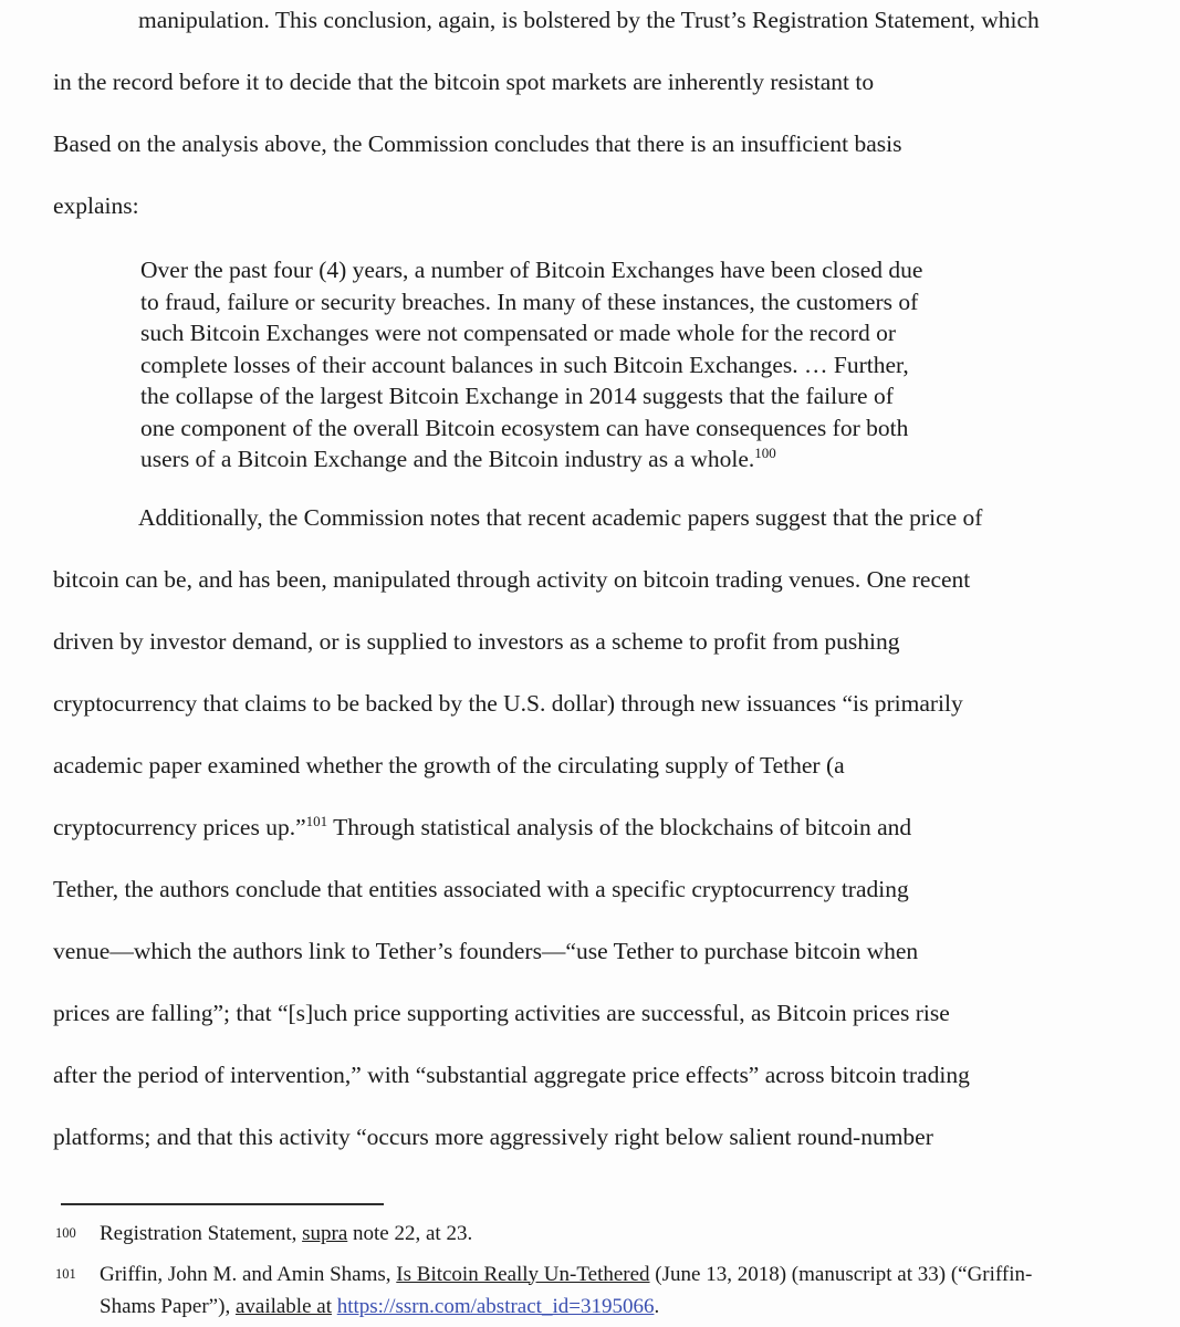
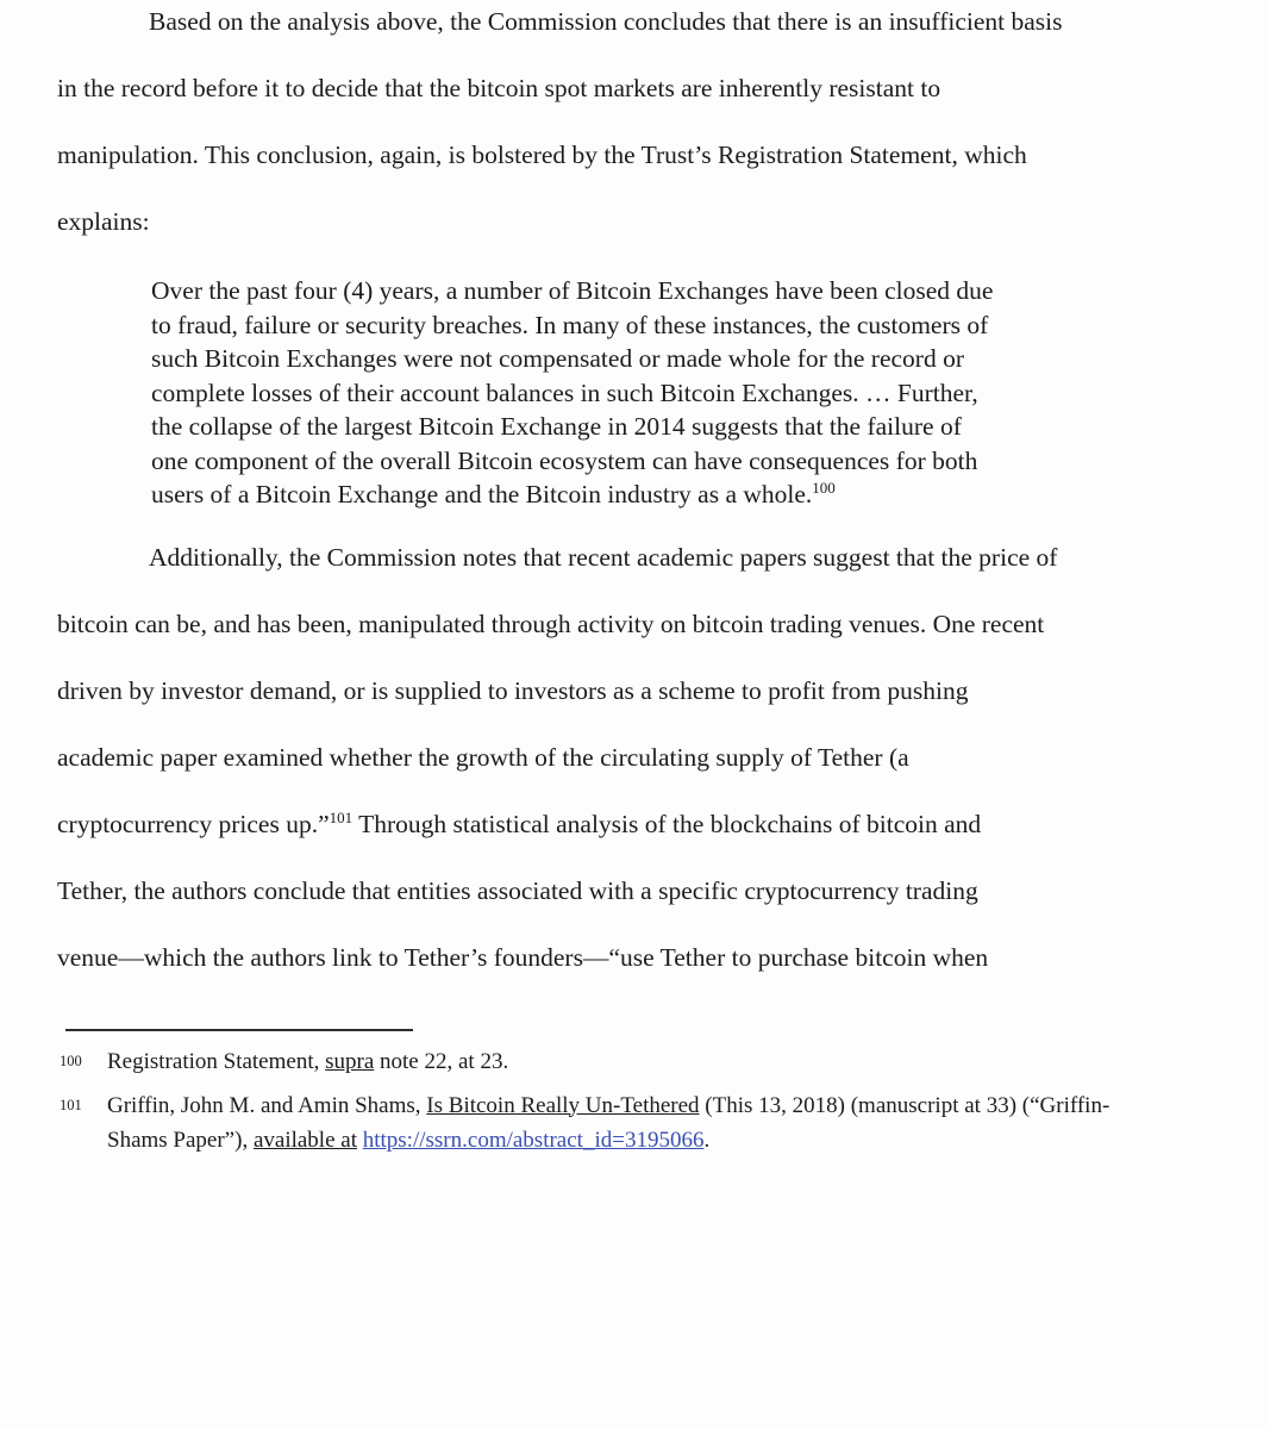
- manipulation. This conclusion, again, is bolstered by the Trust’s Registration Statement, which
+ Based on the analysis above, the Commission concludes that there is an insufficient basis
  in the record before it to decide that the bitcoin spot markets are inherently resistant to
- Based on the analysis above, the Commission concludes that there is an insufficient basis
+ manipulation. This conclusion, again, is bolstered by the Trust’s Registration Statement, which
  explains:
  Over the past four (4) years, a number of Bitcoin Exchanges have been closed due
  to fraud, failure or security breaches. In many of these instances, the customers of
  such Bitcoin Exchanges were not compensated or made whole for the record or
  complete losses of their account balances in such Bitcoin Exchanges. … Further,
  the collapse of the largest Bitcoin Exchange in 2014 suggests that the failure of
  one component of the overall Bitcoin ecosystem can have consequences for both
  users of a Bitcoin Exchange and the Bitcoin industry as a whole.100
  Additionally, the Commission notes that recent academic papers suggest that the price of
  bitcoin can be, and has been, manipulated through activity on bitcoin trading venues. One recent
  driven by investor demand, or is supplied to investors as a scheme to profit from pushing
- cryptocurrency that claims to be backed by the U.S. dollar) through new issuances “is primarily
  academic paper examined whether the growth of the circulating supply of Tether (a
  cryptocurrency prices up.”101 Through statistical analysis of the blockchains of bitcoin and
  Tether, the authors conclude that entities associated with a specific cryptocurrency trading
  venue—which the authors link to Tether’s founders—“use Tether to purchase bitcoin when
- prices are falling”; that “[s]uch price supporting activities are successful, as Bitcoin prices rise
- after the period of intervention,” with “substantial aggregate price effects” across bitcoin trading
- platforms; and that this activity “occurs more aggressively right below salient round-number
  100
  Registration Statement, supra note 22, at 23.
  101
- Griffin, John M. and Amin Shams, Is Bitcoin Really Un-Tethered (June 13, 2018) (manuscript at 33) (“Griffin-
+ Griffin, John M. and Amin Shams, Is Bitcoin Really Un-Tethered (This 13, 2018) (manuscript at 33) (“Griffin-
  Shams Paper”), available at https://ssrn.com/abstract_id=3195066.
